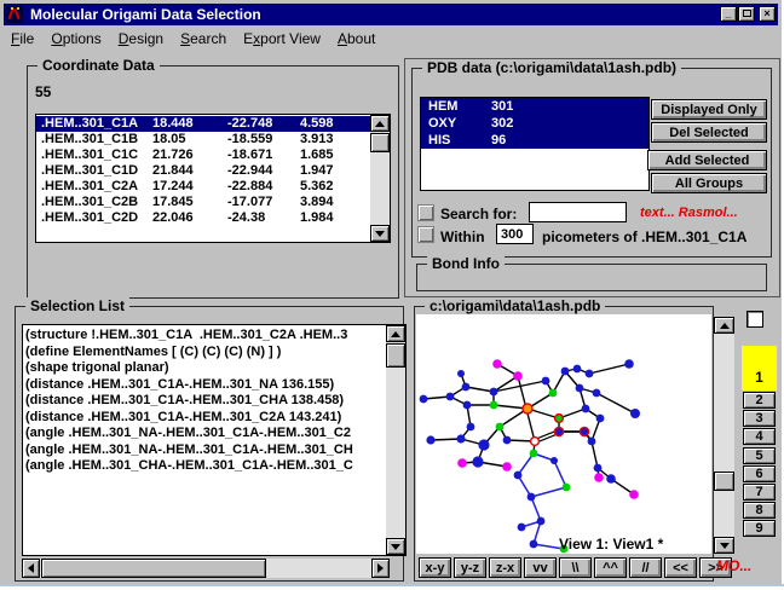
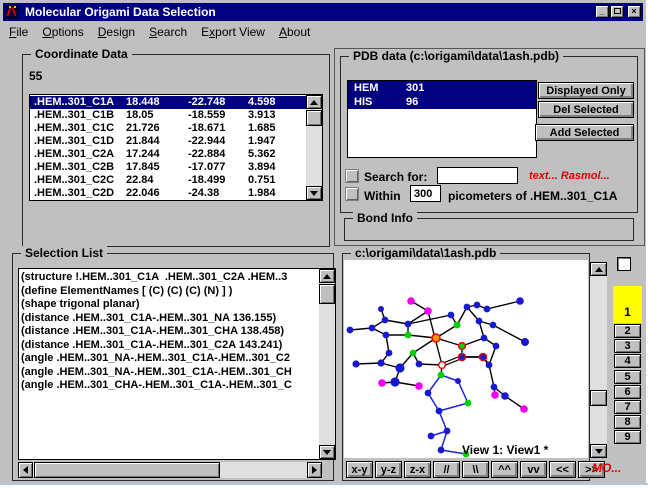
  Molecular Origami Data Selection
  _
  ×
  File
  Options
  Design
  Search
  Export View
  About
  Coordinate Data
  55
  .HEM..301_C1A
  18.448
  -22.748
  4.598
  .HEM..301_C1B
  18.05
  -18.559
  3.913
  .HEM..301_C1C
  21.726
  -18.671
  1.685
  .HEM..301_C1D
  21.844
  -22.944
  1.947
  .HEM..301_C2A
  17.244
  -22.884
  5.362
  .HEM..301_C2B
  17.845
  -17.077
  3.894
+ .HEM..301_C2C
+ 22.84
+ -18.499
+ 0.751
  .HEM..301_C2D
  22.046
  -24.38
  1.984
  PDB data (c:\origami\data\1ash.pdb)
  HEM
  301
- OXY
- 302
  HIS
  96
  Displayed Only
  Del Selected
  Add Selected
- All Groups
  Search for:
  text... Rasmol...
  Within
  300
  picometers of .HEM..301_C1A
  Bond Info
  Selection List
  (structure !.HEM..301_C1A .HEM..301_C2A .HEM..3
  (define ElementNames [ (C) (C) (C) (N) ] )
  (shape trigonal planar)
  (distance .HEM..301_C1A-.HEM..301_NA 136.155)
  (distance .HEM..301_C1A-.HEM..301_CHA 138.458)
  (distance .HEM..301_C1A-.HEM..301_C2A 143.241)
  (angle .HEM..301_NA-.HEM..301_C1A-.HEM..301_C2
  (angle .HEM..301_NA-.HEM..301_C1A-.HEM..301_CH
  (angle .HEM..301_CHA-.HEM..301_C1A-.HEM..301_C
  c:\origami\data\1ash.pdb
  View 1: View1 *
  x-y
  y-z
  z-x
- vv
+ //
  \\
  ^^
- //
+ vv
  <<
  >>
  1
  2
  3
  4
  5
  6
  7
  8
  9
  MO...
